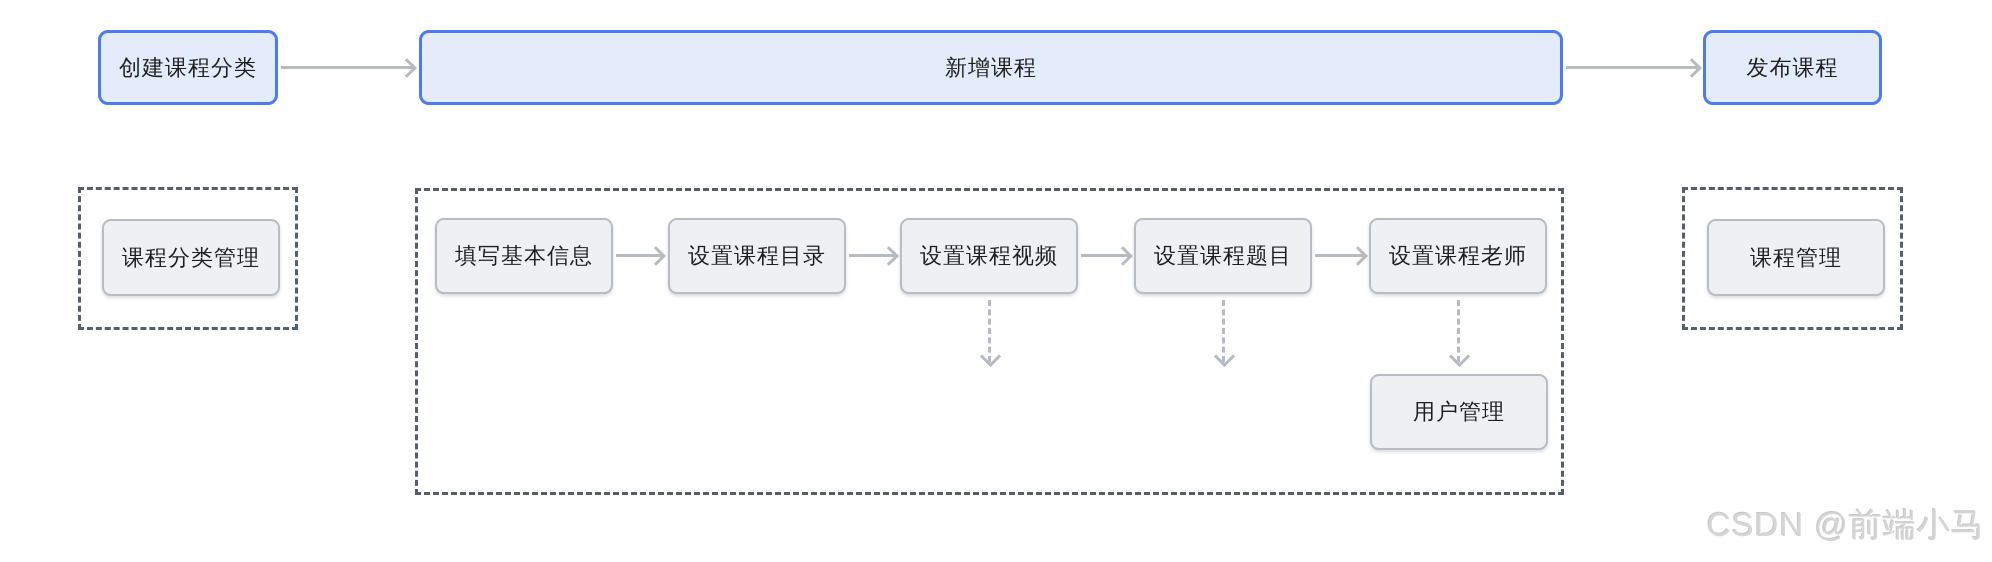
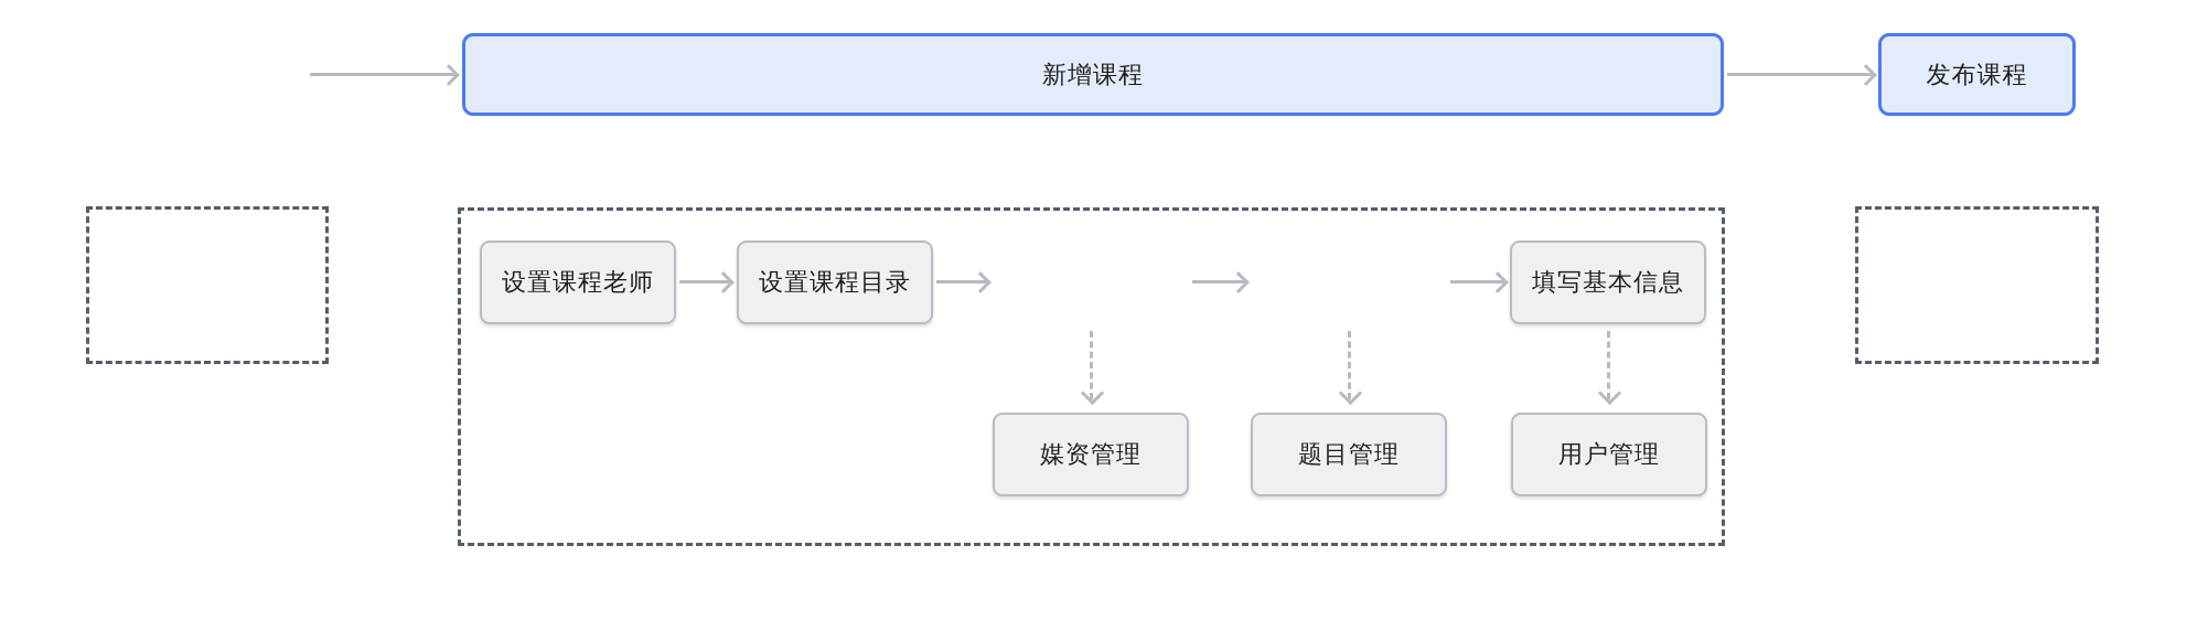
- 创建课程分类
  新增课程
  发布课程
- 课程分类管理
- 填写基本信息
+ 设置课程老师
  设置课程目录
- 设置课程视频
- 设置课程题目
- 设置课程老师
+ 填写基本信息
+ 媒资管理
+ 题目管理
  用户管理
- 课程管理
- CSDN @前端小马
